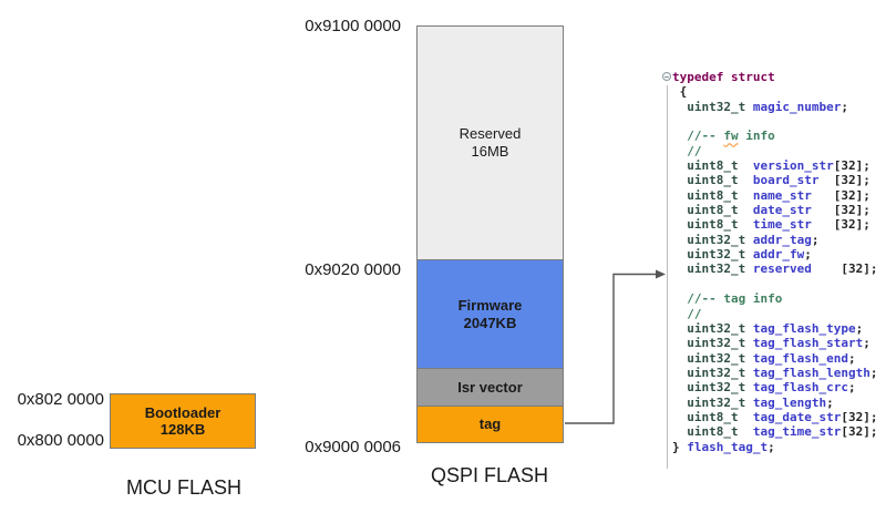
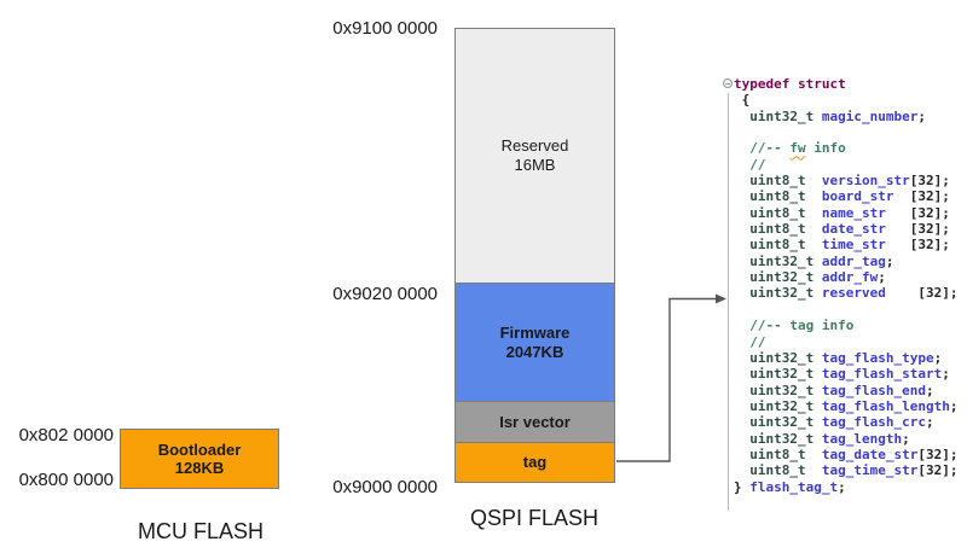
  0x802 0000
  0x800 0000
  Bootloader
  128KB
  MCU FLASH
  0x9100 0000
  0x9020 0000
- 0x9000 0006
+ 0x9000 0000
  Reserved
  16MB
  Firmware
  2047KB
  Isr vector
  tag
  QSPI FLASH
  typedef struct
  {
  uint32_t magic_number;
  //-- fw info
  //
  uint8_t version_str[32];
  uint8_t board_str [32];
  uint8_t name_str [32];
  uint8_t date_str [32];
  uint8_t time_str [32];
  uint32_t addr_tag;
  uint32_t addr_fw;
  uint32_t reserved [32];
  //-- tag info
  //
  uint32_t tag_flash_type;
  uint32_t tag_flash_start;
  uint32_t tag_flash_end;
  uint32_t tag_flash_length;
  uint32_t tag_flash_crc;
  uint32_t tag_length;
  uint8_t tag_date_str[32];
  uint8_t tag_time_str[32];
  } flash_tag_t;
